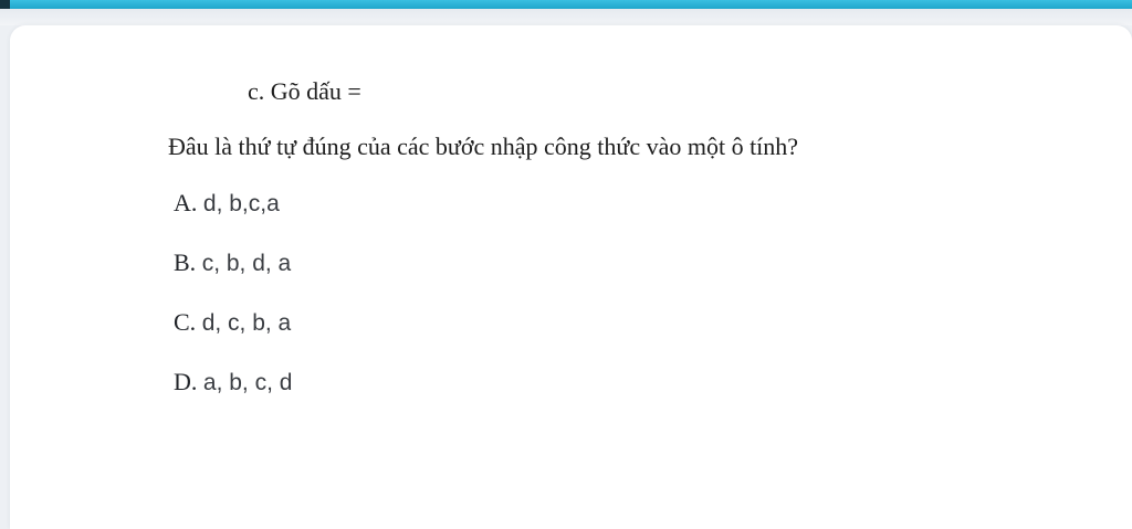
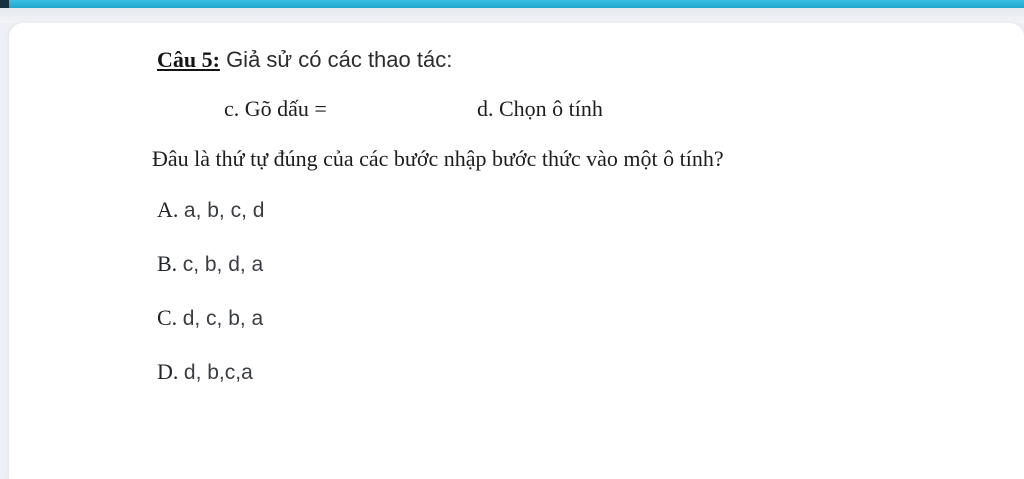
+ Câu 5: Giả sử có các thao tác:
  c. Gõ dấu =
+ d. Chọn ô tính
- Đâu là thứ tự đúng của các bước nhập công thức vào một ô tính?
+ Đâu là thứ tự đúng của các bước nhập bước thức vào một ô tính?
- A. d, b,c,a
+ A. a, b, c, d
  B. c, b, d, a
  C. d, c, b, a
- D. a, b, c, d
+ D. d, b,c,a
